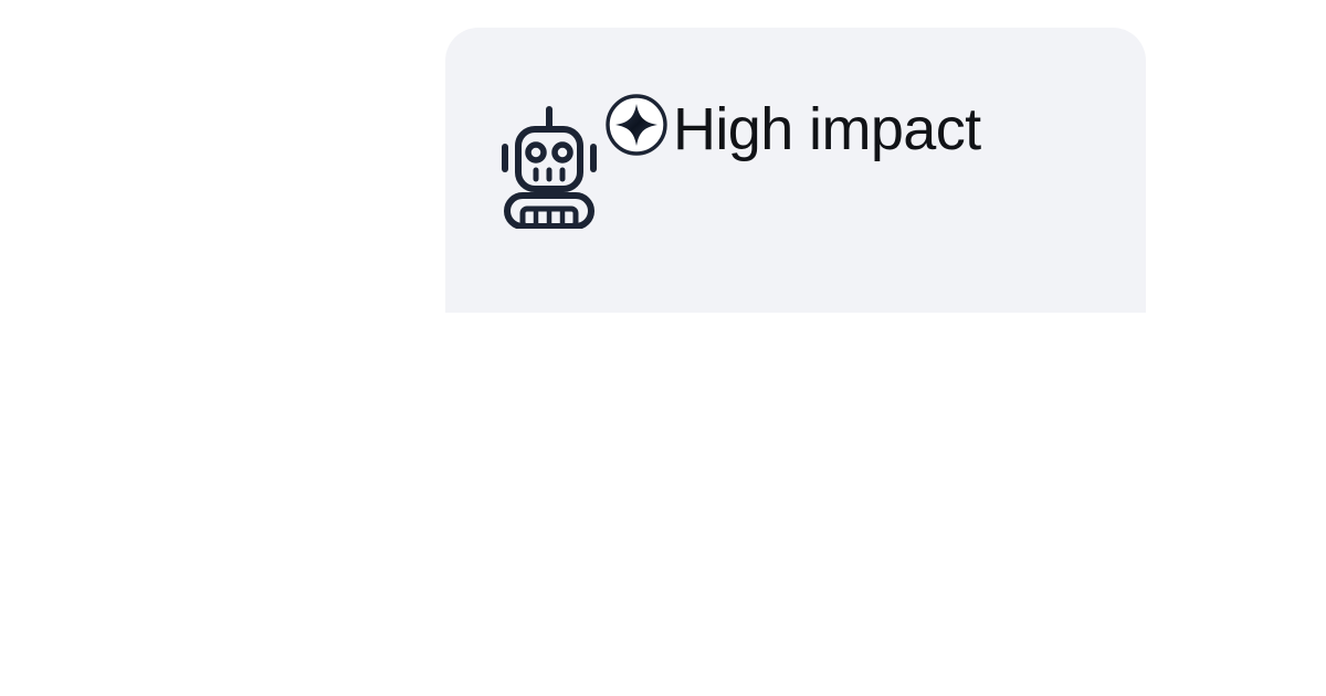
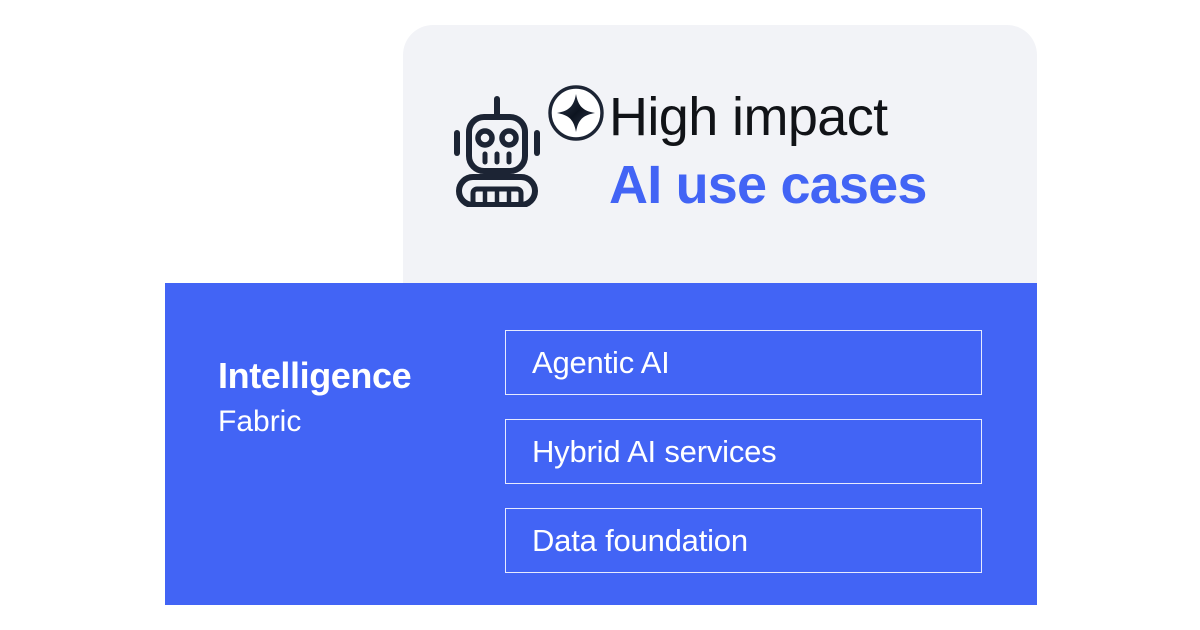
  High impact
+ AI use cases
+ Intelligence
+ Fabric
+ Agentic AI
+ Hybrid AI services
+ Data foundation
